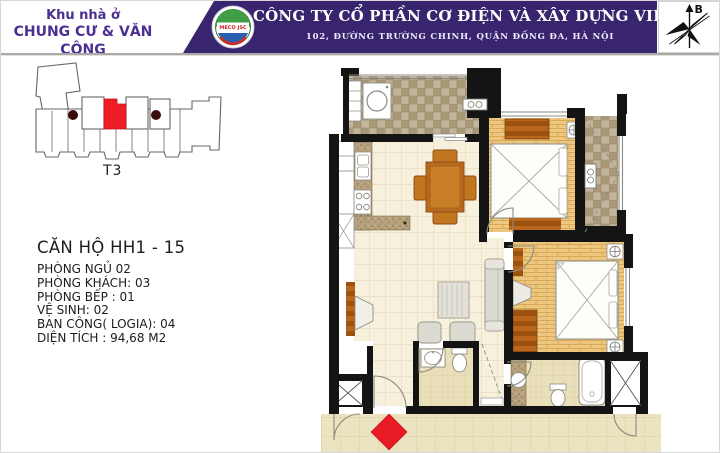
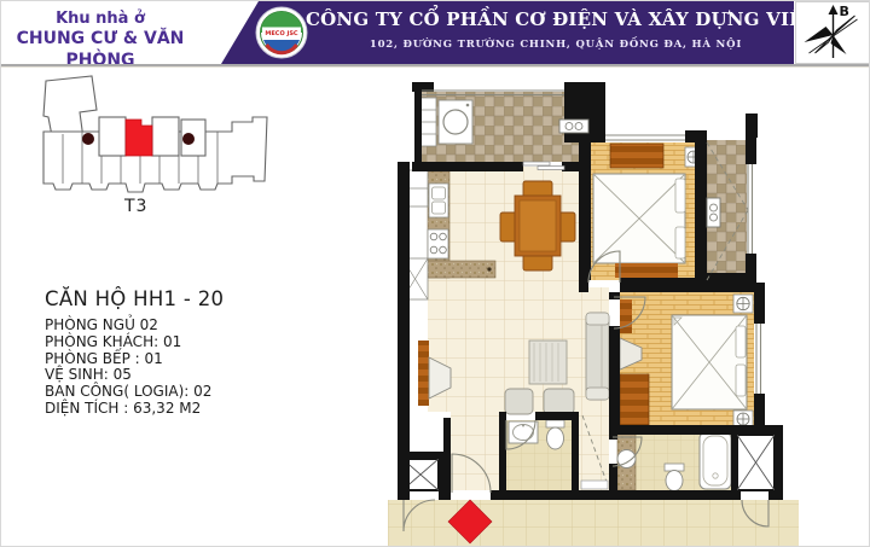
  Khu nhà ở
- CHUNG CƯ & VĂN CÔNG
+ CHUNG CƯ & VĂN PHÒNG
  CÔNG TY CỔ PHẦN CƠ ĐIỆN VÀ XÂY DỰNG VI
  102, ĐƯỜNG TRƯỜNG CHINH, QUẬN ĐỐNG ĐA, HÀ NỘI
  B
  T3
- CĂN HỘ HH1 - 15
+ CĂN HỘ HH1 - 20
  PHÒNG NGỦ 02
- PHÒNG KHÁCH: 03
+ PHÒNG KHÁCH: 01
  PHÒNG BẾP : 01
- VỆ SINH: 02
+ VỆ SINH: 05
- BAN CÔNG( LOGIA): 04
+ BAN CÔNG( LOGIA): 02
- DIỆN TÍCH : 94,68 M2
+ DIỆN TÍCH : 63,32 M2
